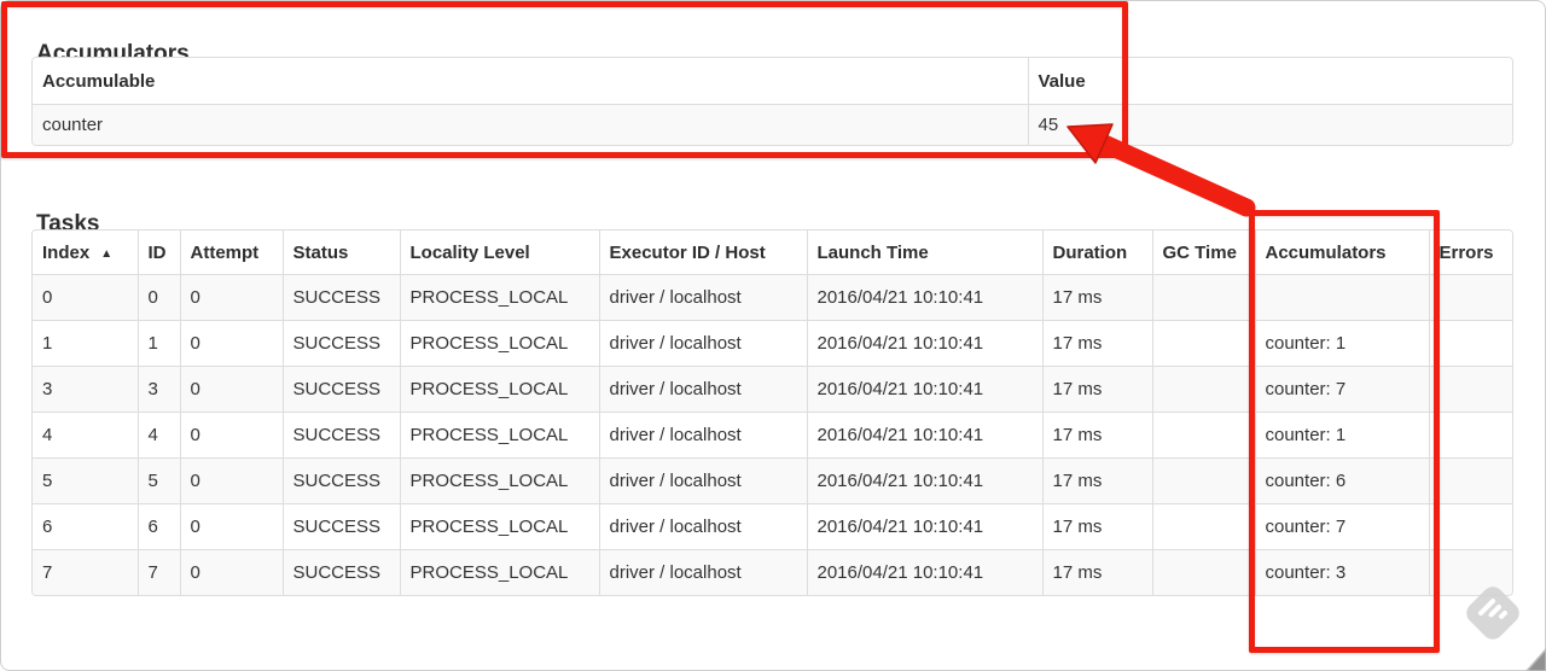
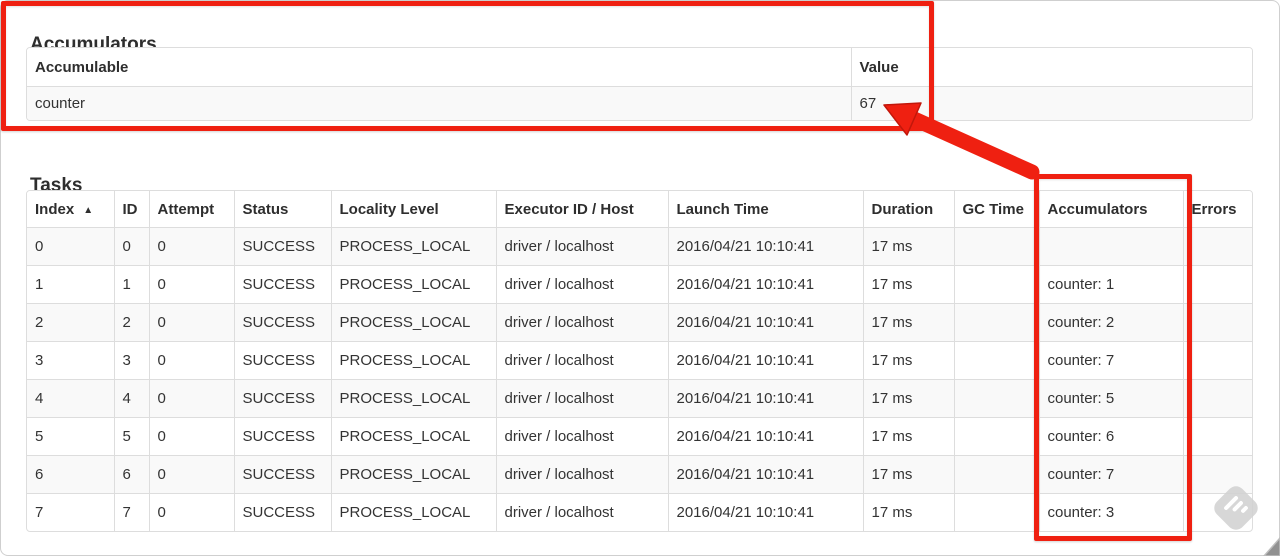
  Accumulators
  Accumulable	Value
- counter	45
+ counter	67
  Tasks
  Index ▲	ID	Attempt	Status	Locality Level	Executor ID / Host	Launch Time	Duration	GC Time	Accumulators	Errors
  0	0	0	SUCCESS	PROCESS_LOCAL	driver / localhost	2016/04/21 10:10:41	17 ms
  1	1	0	SUCCESS	PROCESS_LOCAL	driver / localhost	2016/04/21 10:10:41	17 ms		counter: 1
+ 2	2	0	SUCCESS	PROCESS_LOCAL	driver / localhost	2016/04/21 10:10:41	17 ms		counter: 2
  3	3	0	SUCCESS	PROCESS_LOCAL	driver / localhost	2016/04/21 10:10:41	17 ms		counter: 7
- 4	4	0	SUCCESS	PROCESS_LOCAL	driver / localhost	2016/04/21 10:10:41	17 ms		counter: 1
+ 4	4	0	SUCCESS	PROCESS_LOCAL	driver / localhost	2016/04/21 10:10:41	17 ms		counter: 5
  5	5	0	SUCCESS	PROCESS_LOCAL	driver / localhost	2016/04/21 10:10:41	17 ms		counter: 6
  6	6	0	SUCCESS	PROCESS_LOCAL	driver / localhost	2016/04/21 10:10:41	17 ms		counter: 7
  7	7	0	SUCCESS	PROCESS_LOCAL	driver / localhost	2016/04/21 10:10:41	17 ms		counter: 3
